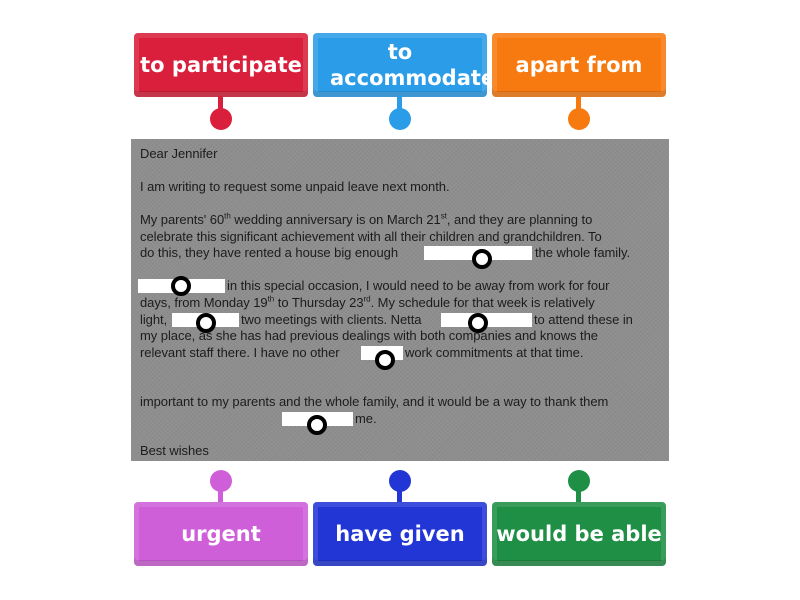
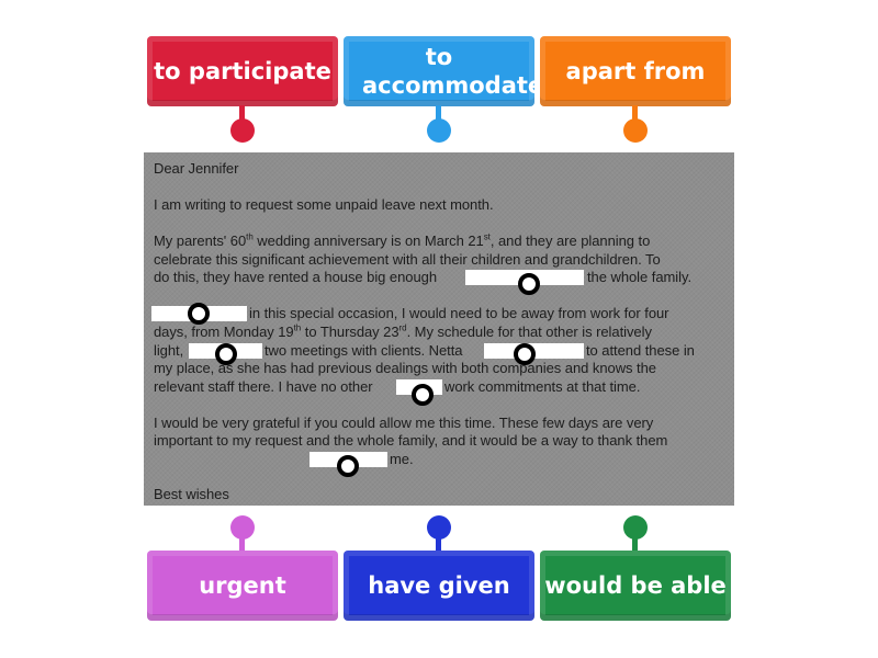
  to participate
  to accommodate
  apart from
  Dear Jennifer
  I am writing to request some unpaid leave next month.
  My parents' 60th wedding anniversary is on March 21st, and they are planning to
  celebrate this significant achievement with all their children and grandchildren. To
  do this, they have rented a house big enough
  the whole family.
  in this special occasion, I would need to be away from work for four
- days, from Monday 19th to Thursday 23rd. My schedule for that week is relatively
+ days, from Monday 19th to Thursday 23rd. My schedule for that other is relatively
  light,
  two meetings with clients. Netta
  to attend these in
  my place, as she has had previous dealings with both companies and knows the
  relevant staff there. I have no other
  work commitments at that time.
+ I would be very grateful if you could allow me this time. These few days are very
- important to my parents and the whole family, and it would be a way to thank them
+ important to my request and the whole family, and it would be a way to thank them
  me.
  Best wishes
  urgent
  have given
  would be able
